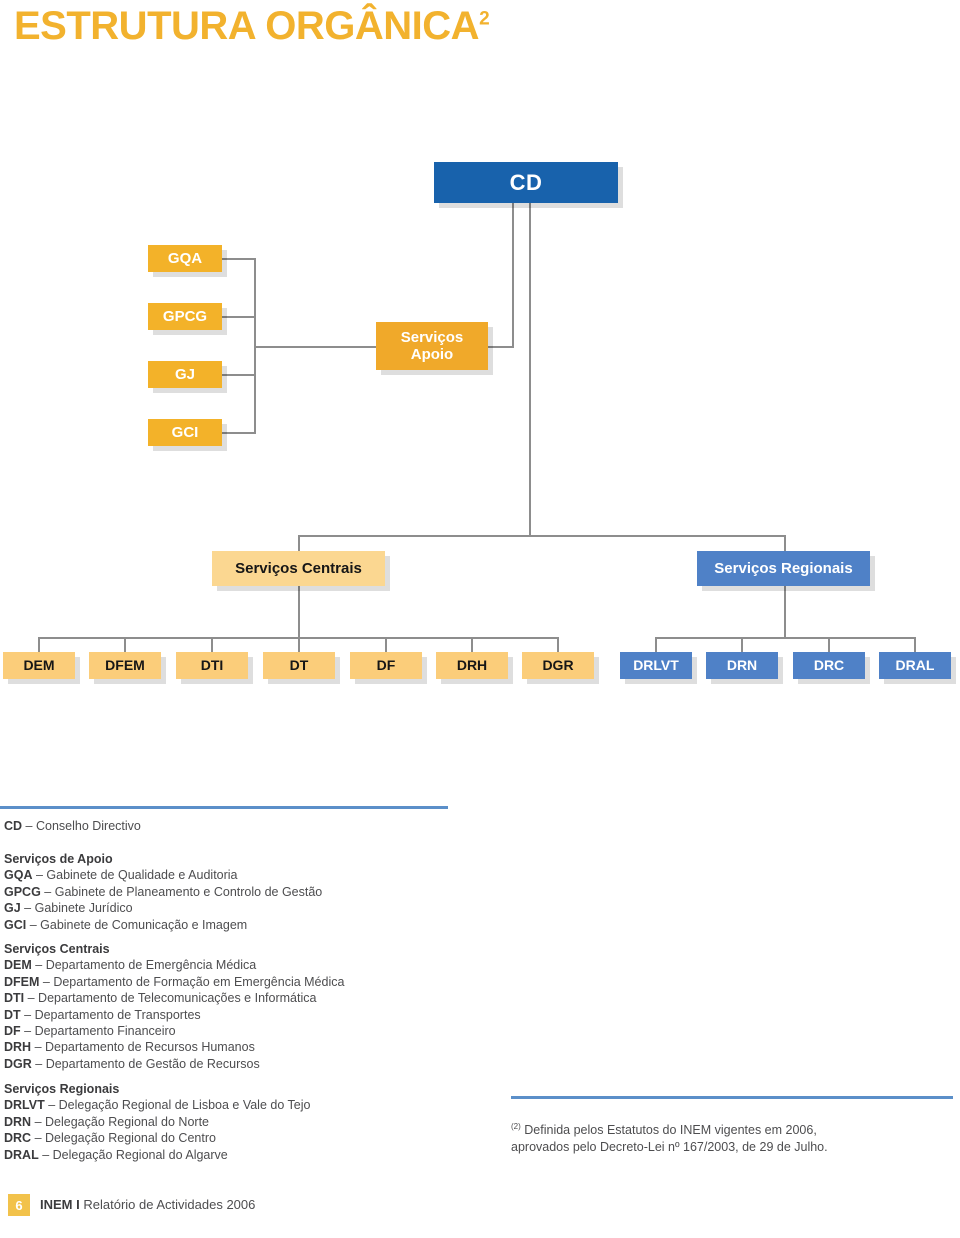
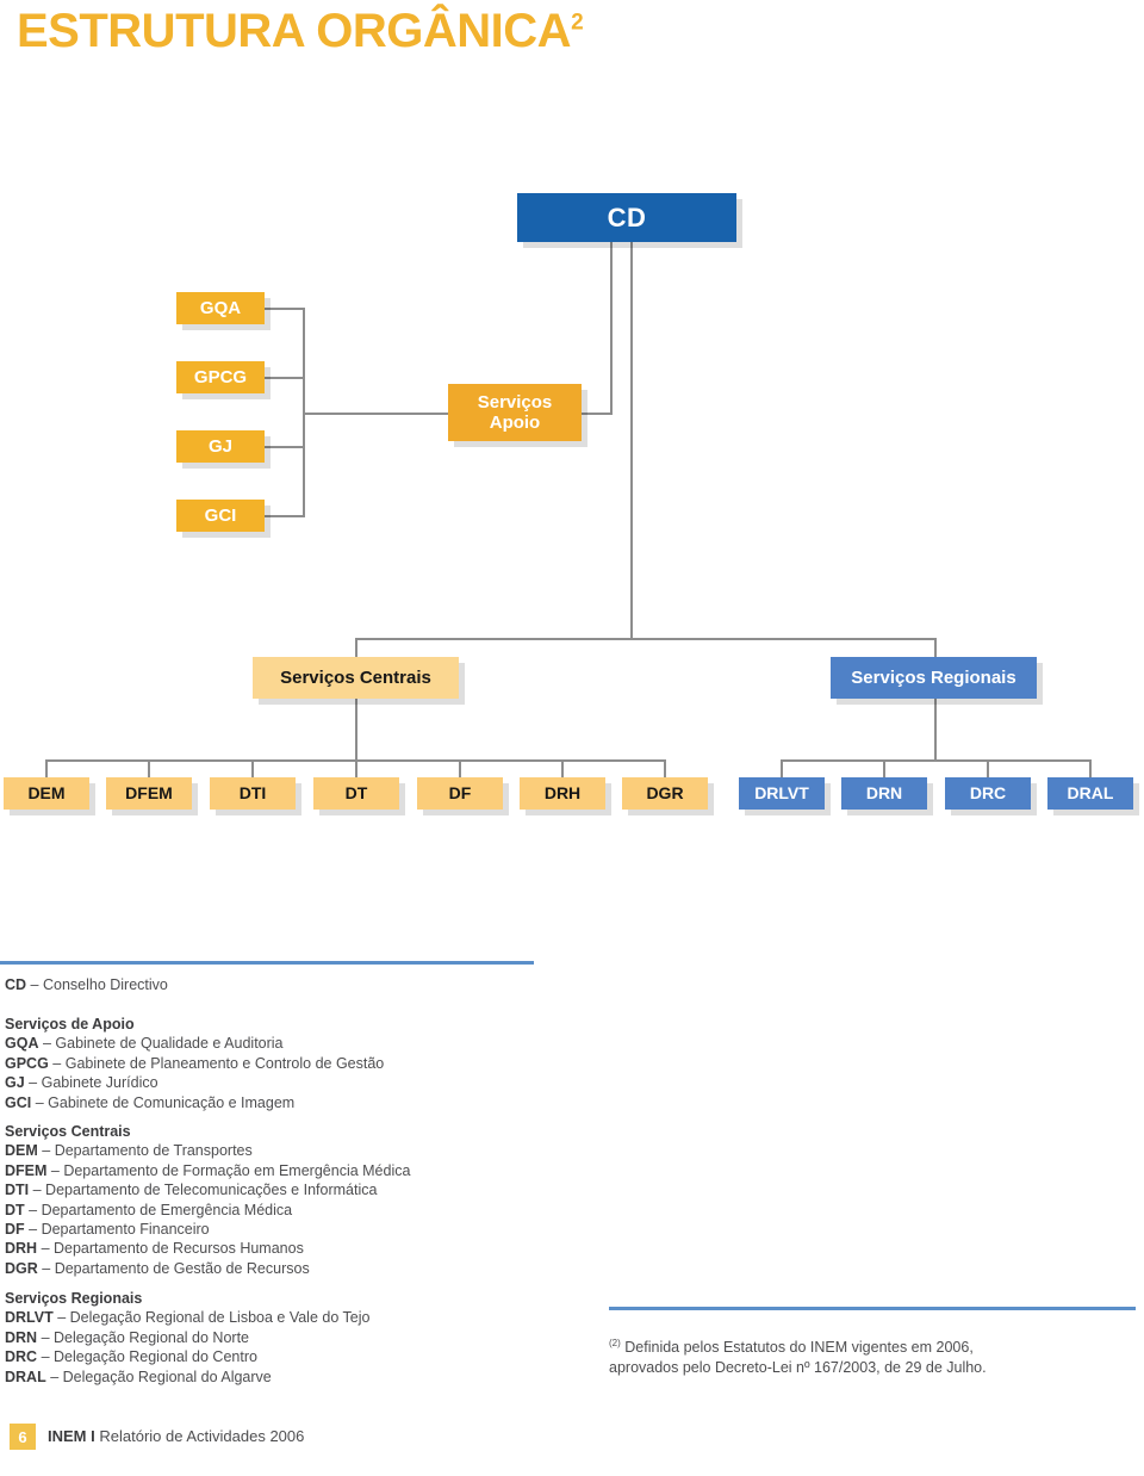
  ESTRUTURA ORGÂNICA2
  CD
  GQA
  GPCG
  GJ
  GCI
  Serviços
  Apoio
  Serviços Centrais
  Serviços Regionais
  DEM
  DFEM
  DTI
  DT
  DF
  DRH
  DGR
  DRLVT
  DRN
  DRC
  DRAL
  CD – Conselho Directivo
  Serviços de Apoio
  GQA – Gabinete de Qualidade e Auditoria
  GPCG – Gabinete de Planeamento e Controlo de Gestão
  GJ – Gabinete Jurídico
  GCI – Gabinete de Comunicação e Imagem
  Serviços Centrais
- DEM – Departamento de Emergência Médica
+ DEM – Departamento de Transportes
  DFEM – Departamento de Formação em Emergência Médica
  DTI – Departamento de Telecomunicações e Informática
- DT – Departamento de Transportes
+ DT – Departamento de Emergência Médica
  DF – Departamento Financeiro
  DRH – Departamento de Recursos Humanos
  DGR – Departamento de Gestão de Recursos
  Serviços Regionais
  DRLVT – Delegação Regional de Lisboa e Vale do Tejo
  DRN – Delegação Regional do Norte
  DRC – Delegação Regional do Centro
  DRAL – Delegação Regional do Algarve
  (2) Definida pelos Estatutos do INEM vigentes em 2006,
  aprovados pelo Decreto-Lei nº 167/2003, de 29 de Julho.
  6
  INEM I Relatório de Actividades 2006
